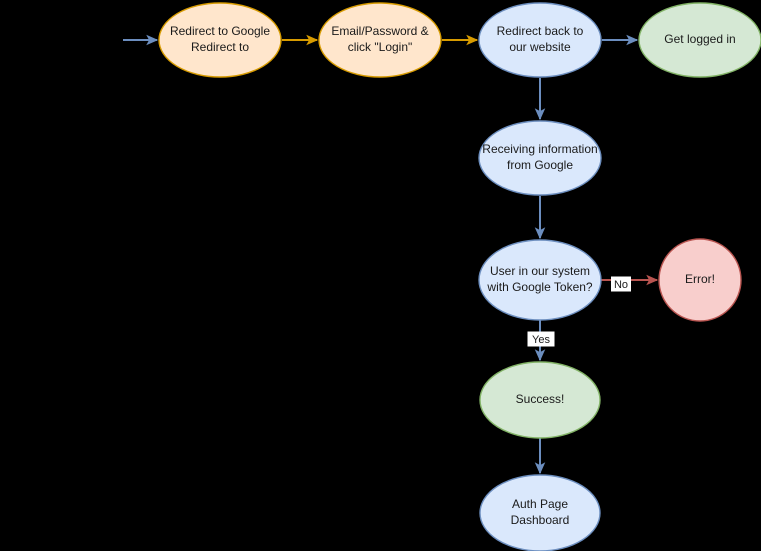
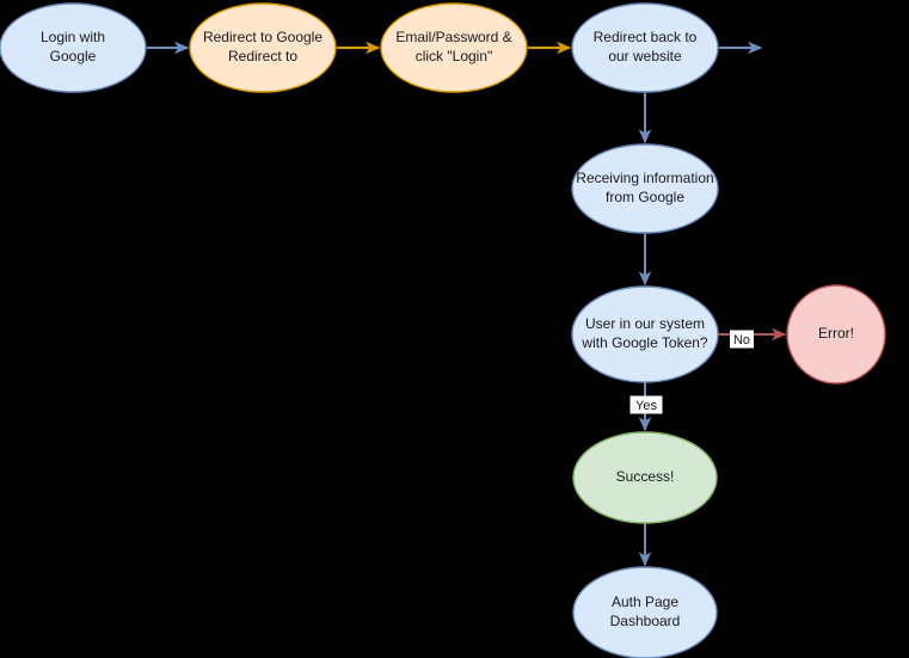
+ Login with
+ Google
  Redirect to Google
  Redirect to
  Email/Password &
  click "Login"
  Redirect back to
  our website
- Get logged in
  Receiving information
  from Google
  User in our system
  with Google Token?
  Error!
  Success!
  Auth Page
  Dashboard
  No
  Yes
